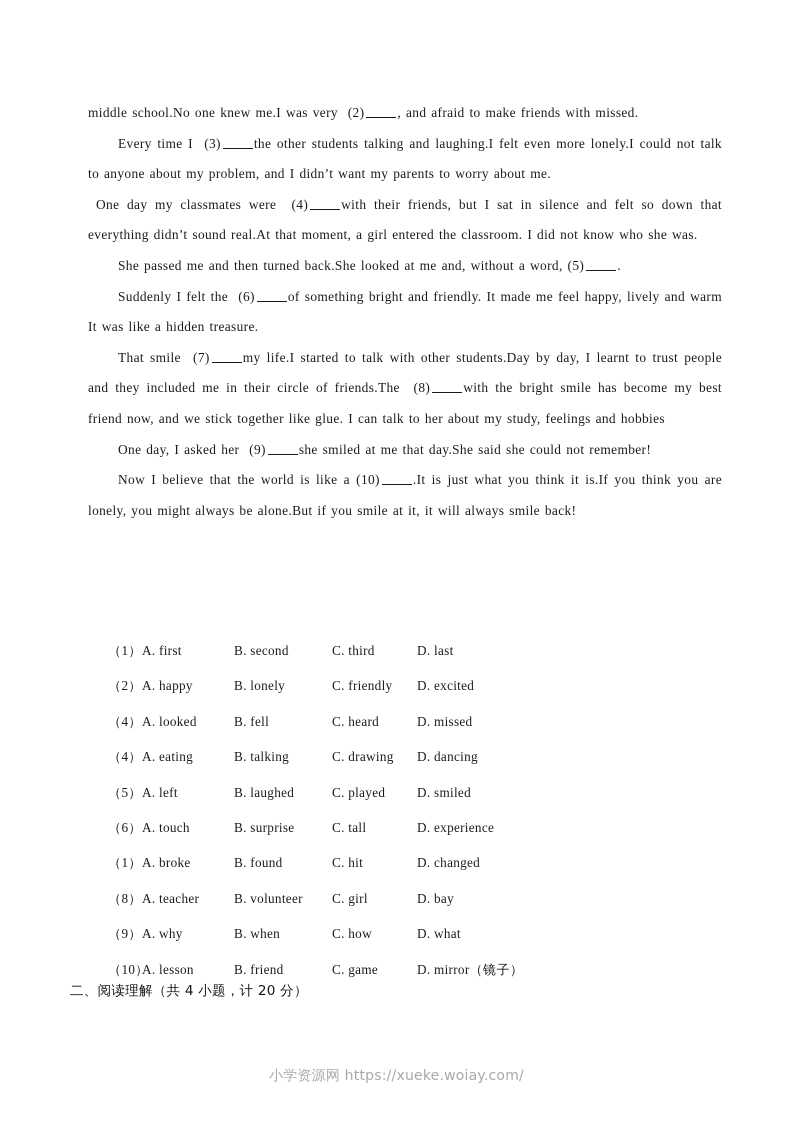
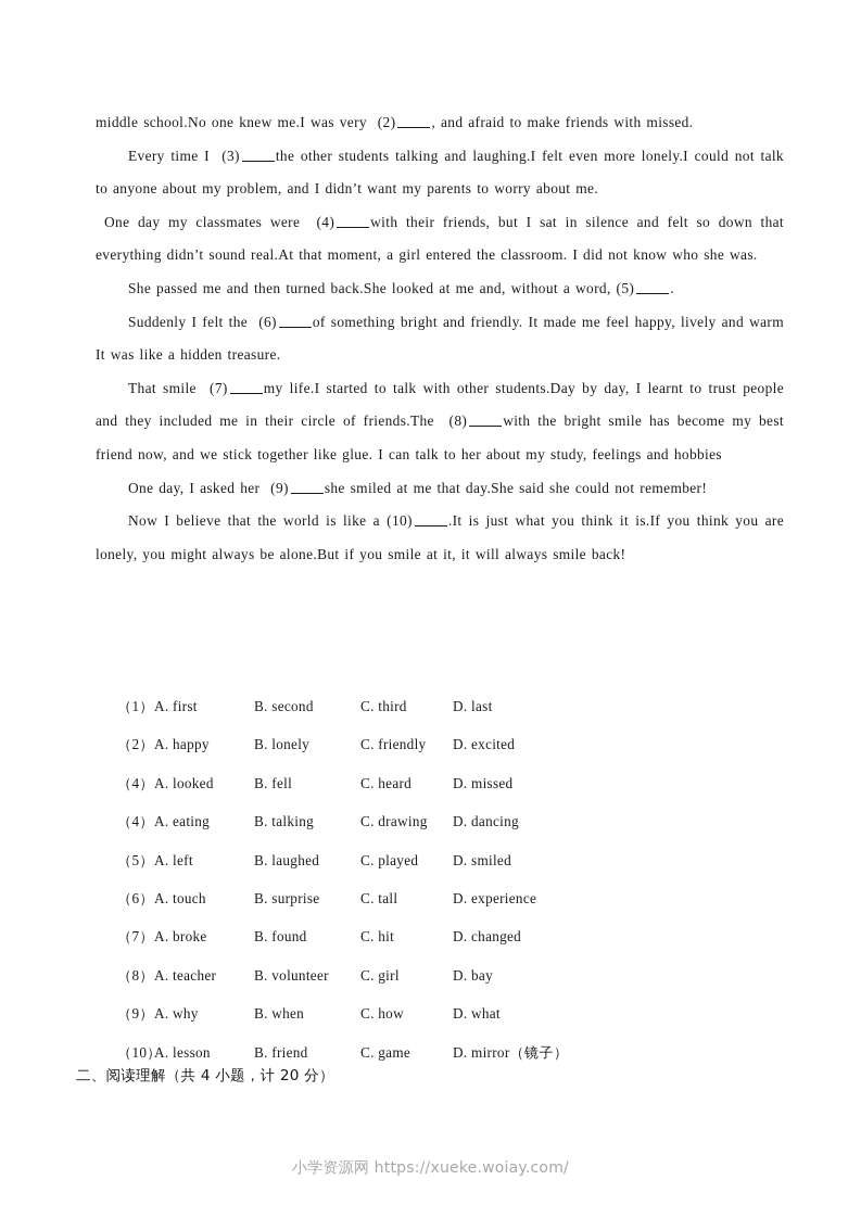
  middle school.No one knew me.I was very (2) , and afraid to make friends with missed.
  Every time I (3) the other students talking and laughing.I felt even more lonely.I could not talk to anyone about my problem, and I didn’t want my parents to worry about me.
  One day my classmates were (4) with their friends, but I sat in silence and felt so down that everything didn’t sound real.At that moment, a girl entered the classroom. I did not know who she was.
  She passed me and then turned back.She looked at me and, without a word, (5) .
  Suddenly I felt the (6) of something bright and friendly. It made me feel happy, lively and warm It was like a hidden treasure.
  That smile (7) my life.I started to talk with other students.Day by day, I learnt to trust people and they included me in their circle of friends.The (8) with the bright smile has become my best friend now, and we stick together like glue. I can talk to her about my study, feelings and hobbies
  One day, I asked her (9) she smiled at me that day.She said she could not remember!
  Now I believe that the world is like a (10) .It is just what you think it is.If you think you are lonely, you might always be alone.But if you smile at it, it will always smile back!
  （1）A. first B. second C. third D. last
  （2）A. happy B. lonely C. friendly D. excited
  （4）A. looked B. fell C. heard D. missed
  （4）A. eating B. talking C. drawing D. dancing
  （5）A. left B. laughed C. played D. smiled
  （6）A. touch B. surprise C. tall D. experience
- （1）A. broke B. found C. hit D. changed
+ （7）A. broke B. found C. hit D. changed
  （8）A. teacher B. volunteer C. girl D. bay
  （9）A. why B. when C. how D. what
  （10 A. lesson B. friend C. game D. mirror（镜子）
  二、阅读理解（共 4 小题，计 20 分）
  小学资源网 https://xueke.woiay.com/
